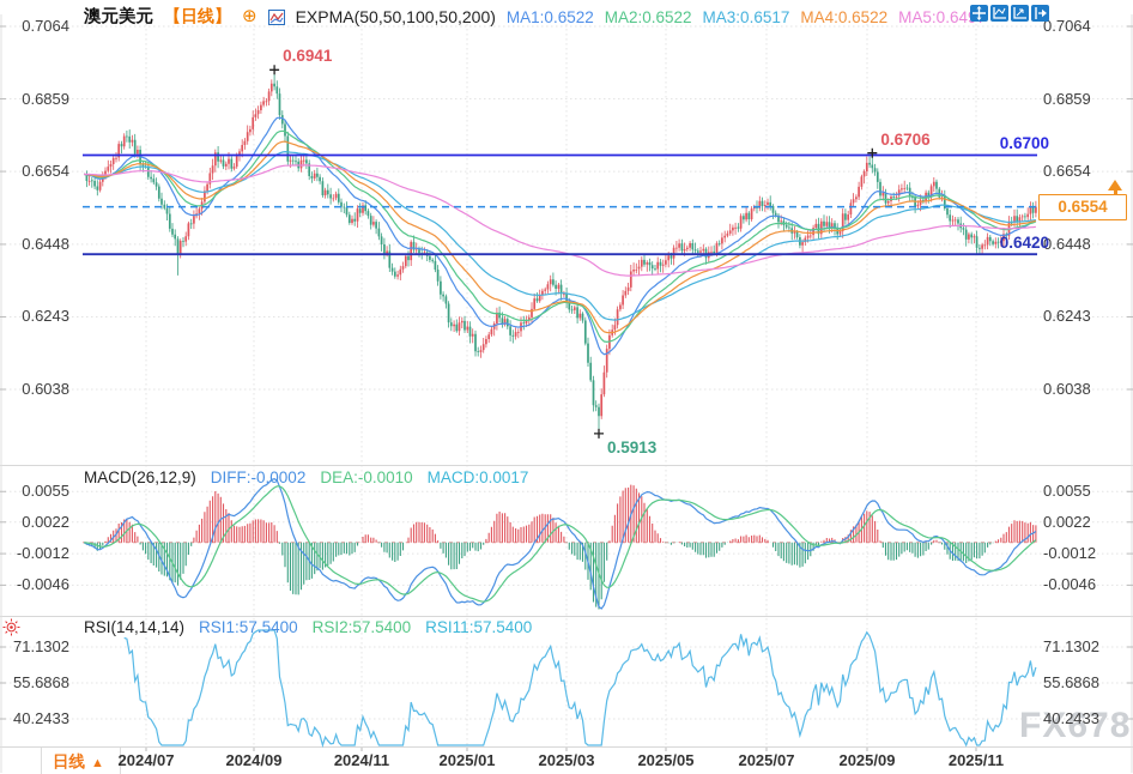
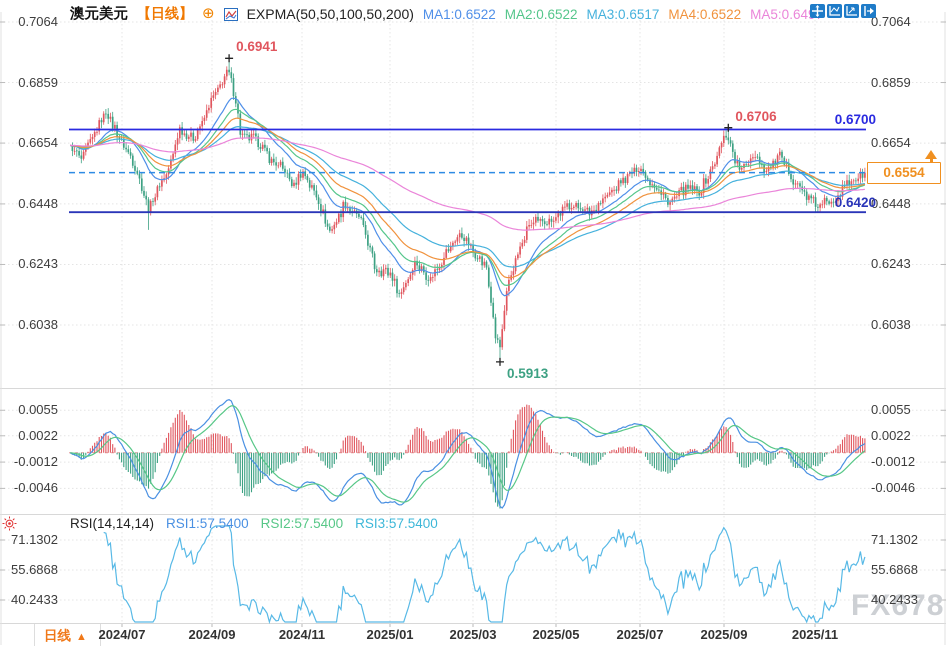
  澳元美元
  【日线】
  ⊕
  EXPMA(50,50,100,50,200)
  MA1:0.6522
  MA2:0.6522
  MA3:0.6517
  MA4:0.6522
  MA5:0.64
- MACD(26,12,9)
- DIFF:-0.0002
- DEA:-0.0010
- MACD:0.0017
  RSI(14,14,14)
  RSI1:57.5400
  RSI2:57.5400
- RSI11:57.5400
+ RSI3:57.5400
  0.6554
  日线
  ▲
  FX678
  0.7064
  0.7064
  0.6859
  0.6859
  0.6654
  0.6654
  0.6448
  0.6448
  0.6243
  0.6243
  0.6038
  0.6038
  0.0055
  0.0055
  0.0022
  0.0022
  -0.0012
  -0.0012
  -0.0046
  -0.0046
  71.1302
  71.1302
  55.6868
  55.6868
  40.2433
  40.2433
  2024/07
  2024/09
  2024/11
  2025/01
  2025/03
  2025/05
  2025/07
  2025/09
  2025/11
  0.6700
  0.6420
  0.6941
  0.6706
  0.5913
